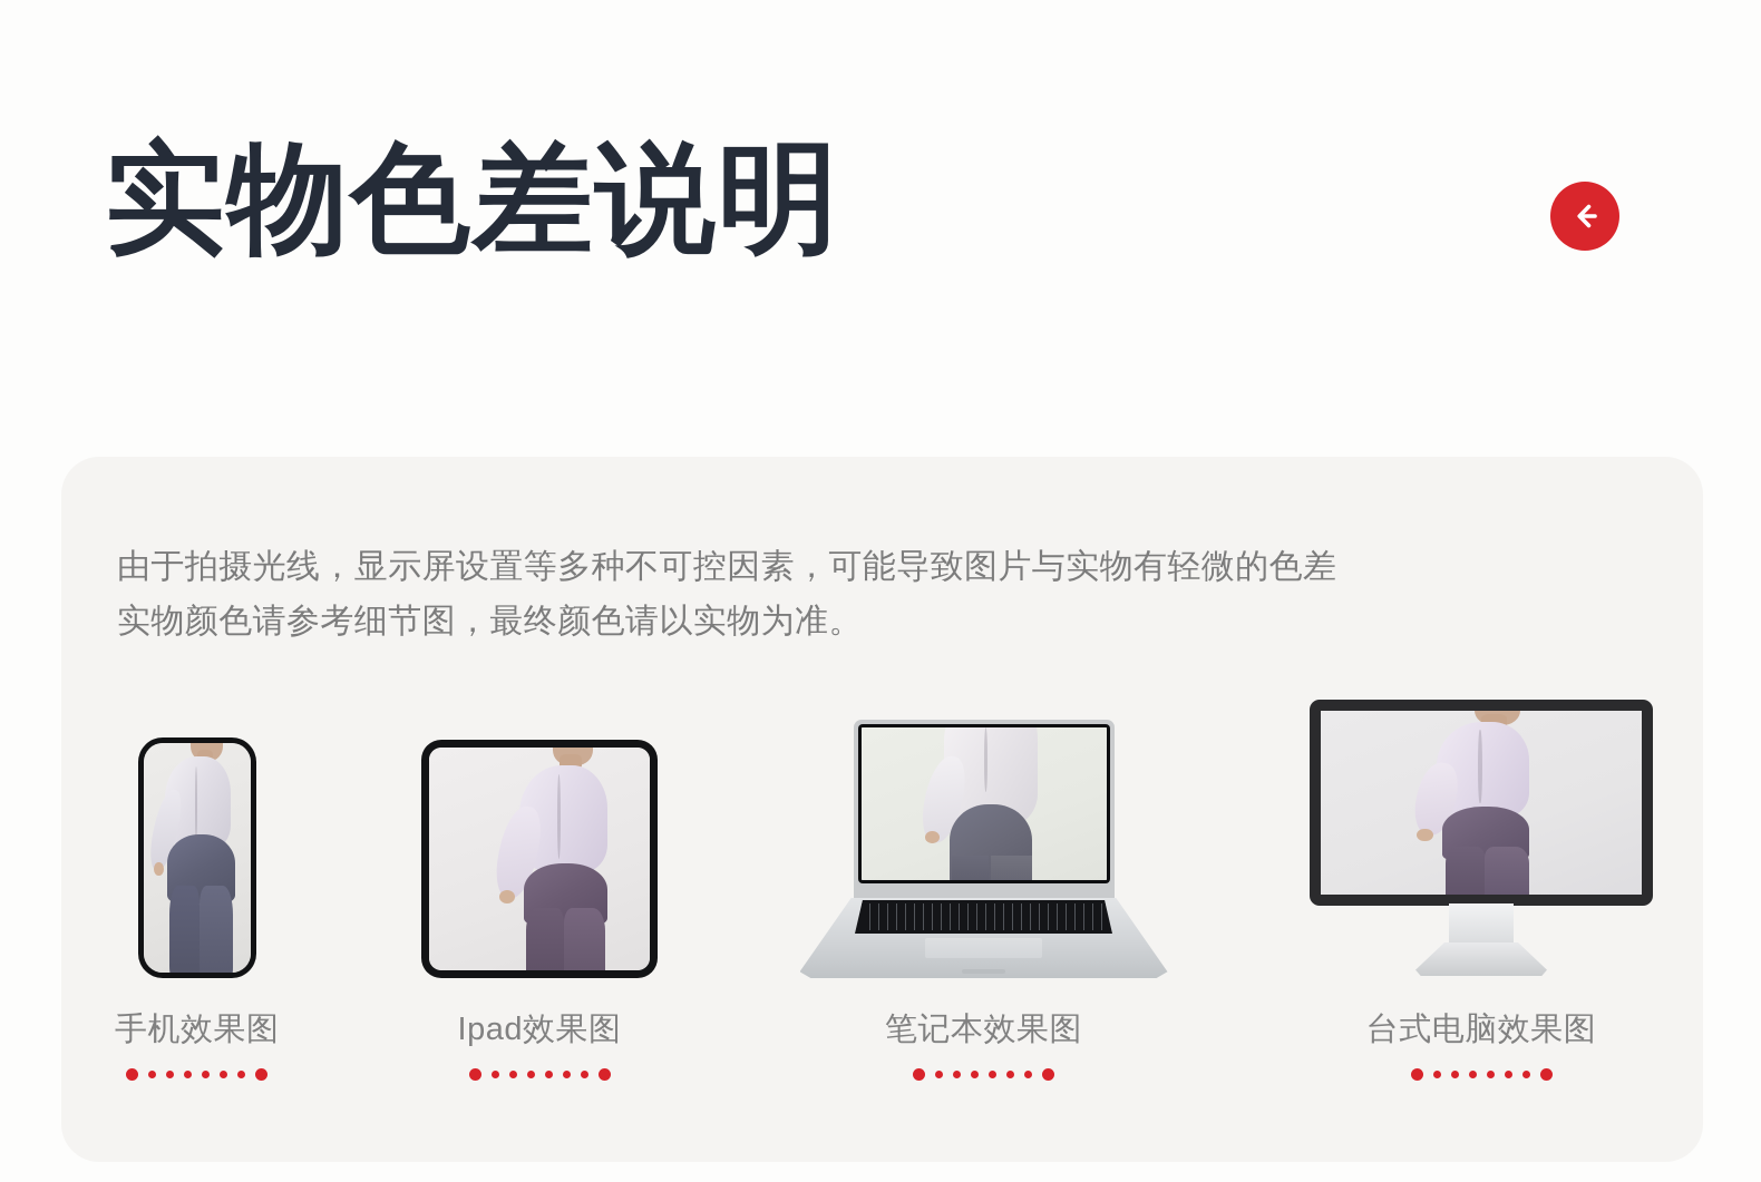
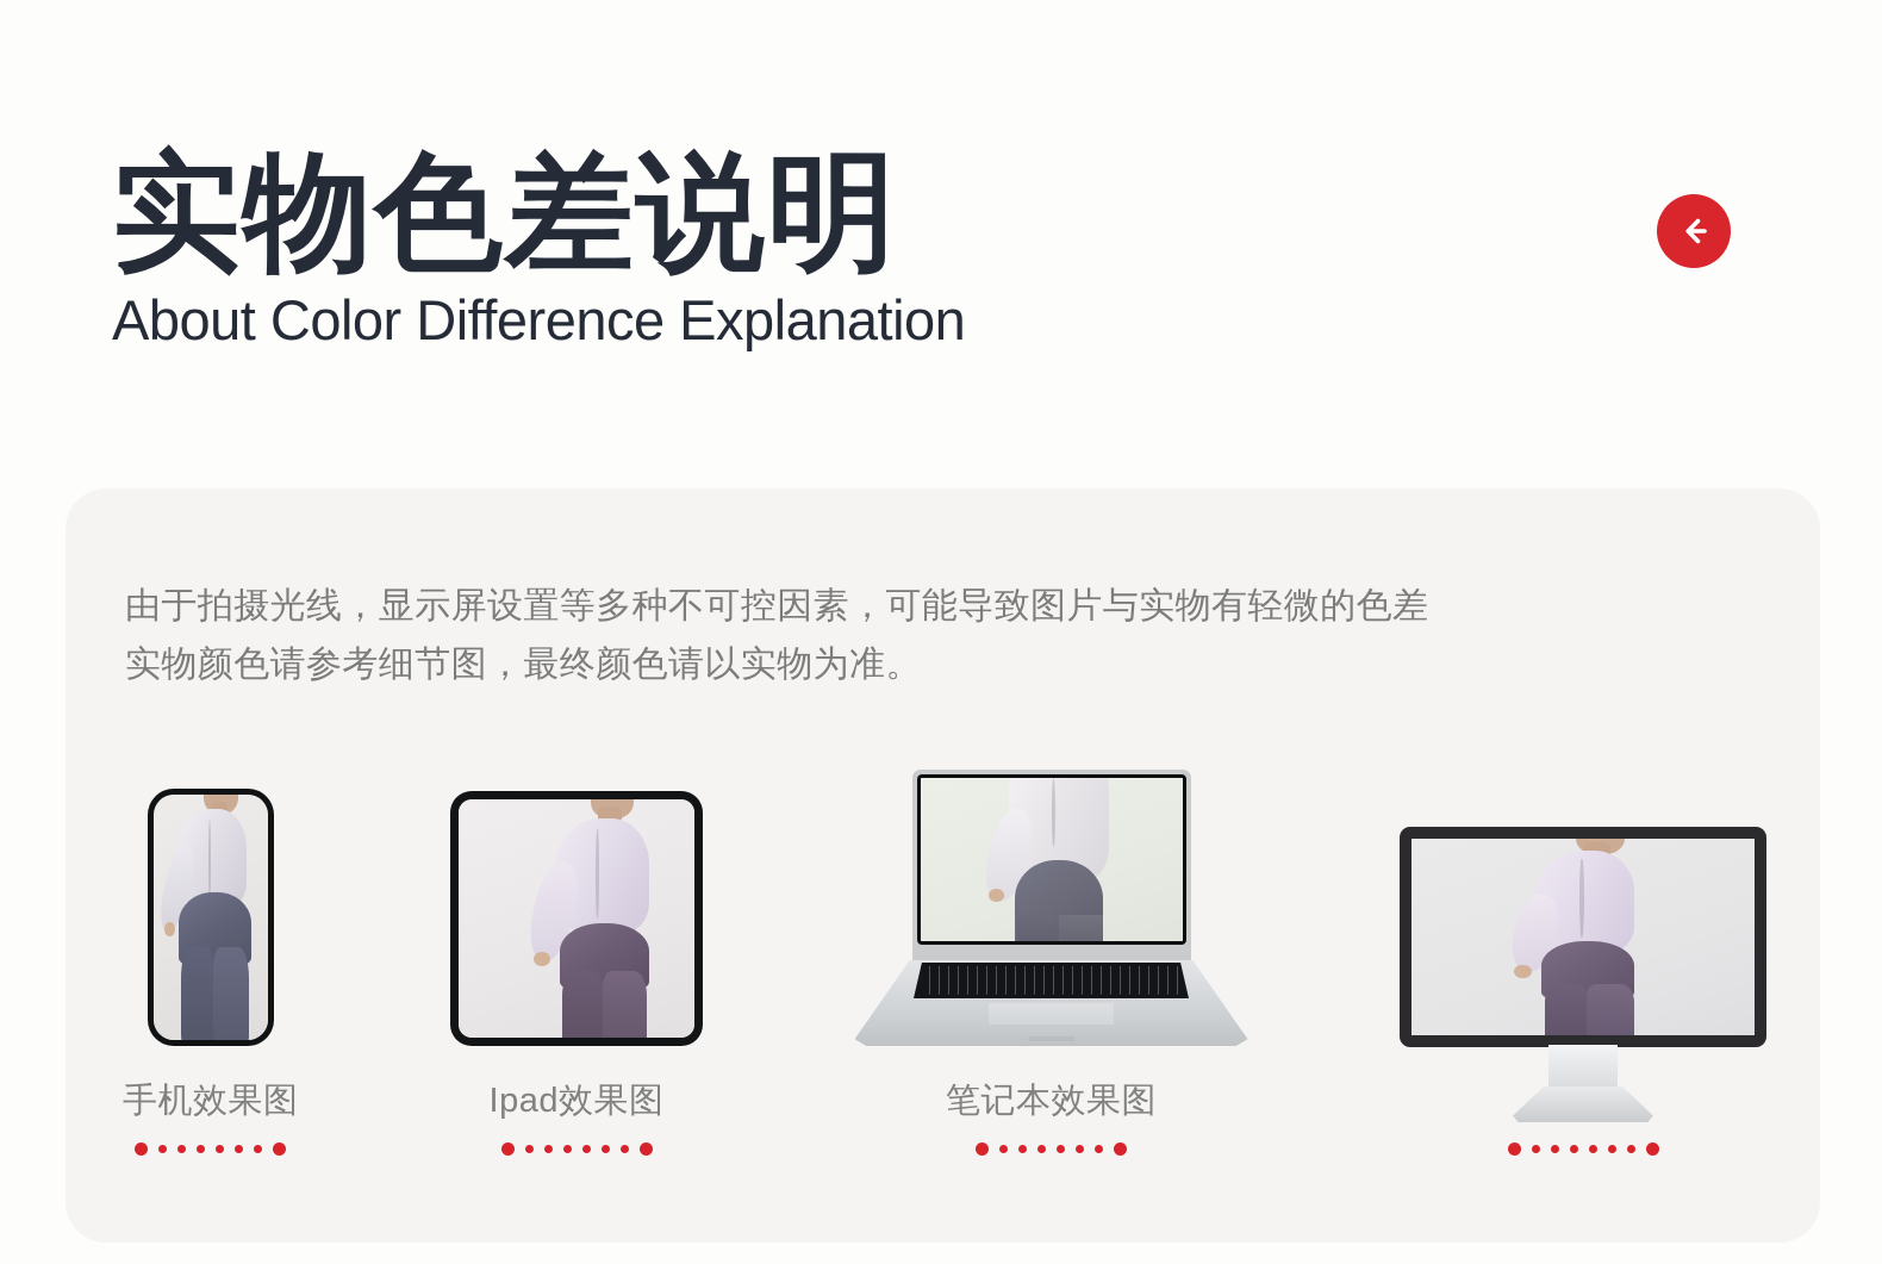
  实物色差说明
+ About Color Difference Explanation
  由于拍摄光线，显示屏设置等多种不可控因素，可能导致图片与实物有轻微的色差
  实物颜色请参考细节图，最终颜色请以实物为准。
  手机效果图
  Ipad效果图
  笔记本效果图
- 台式电脑效果图
